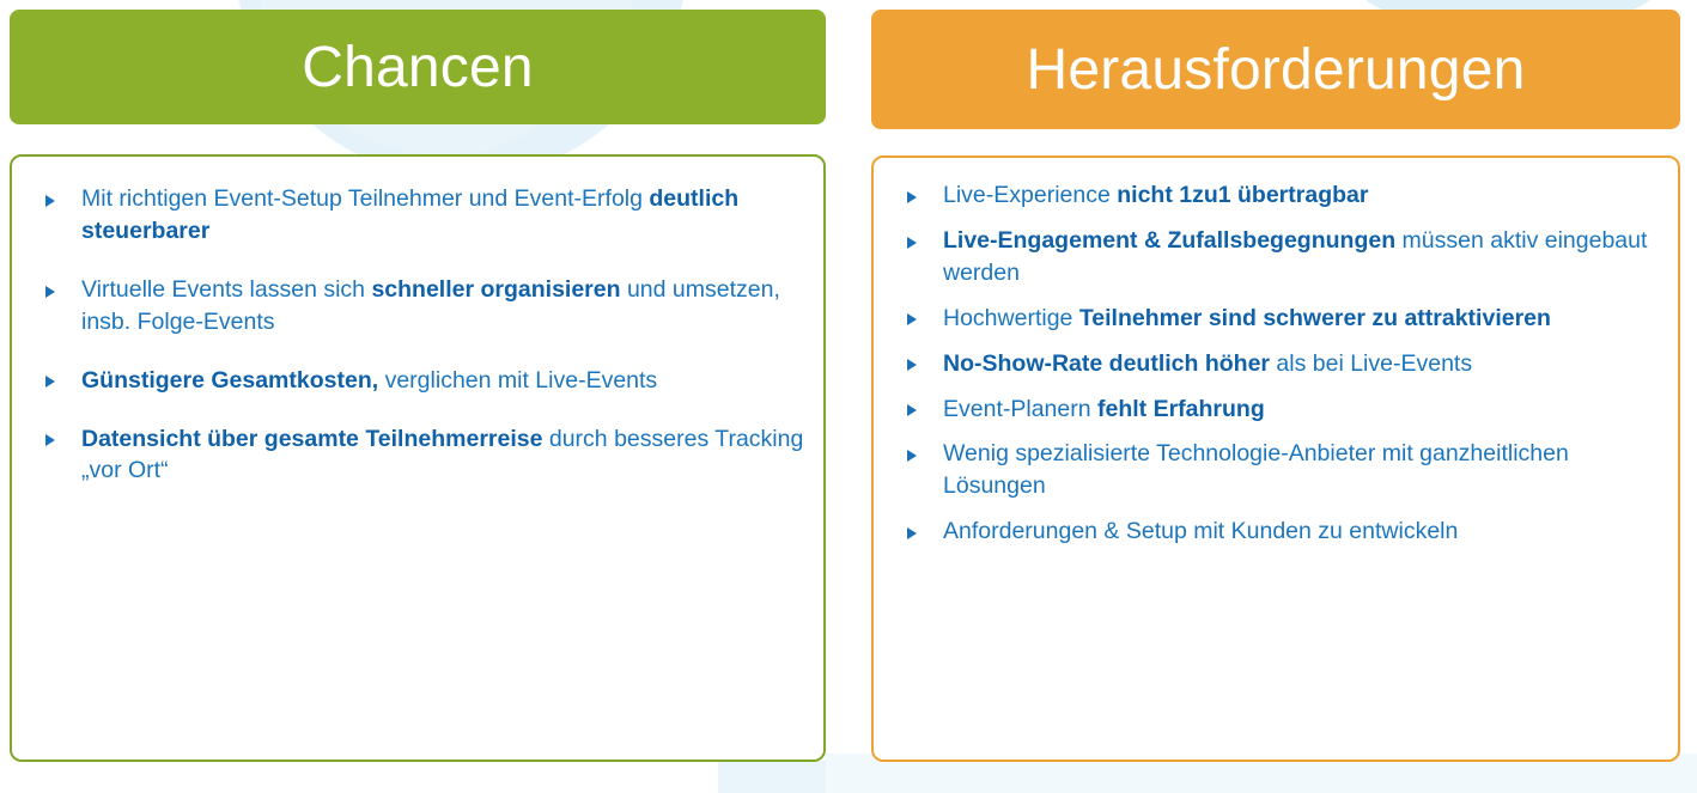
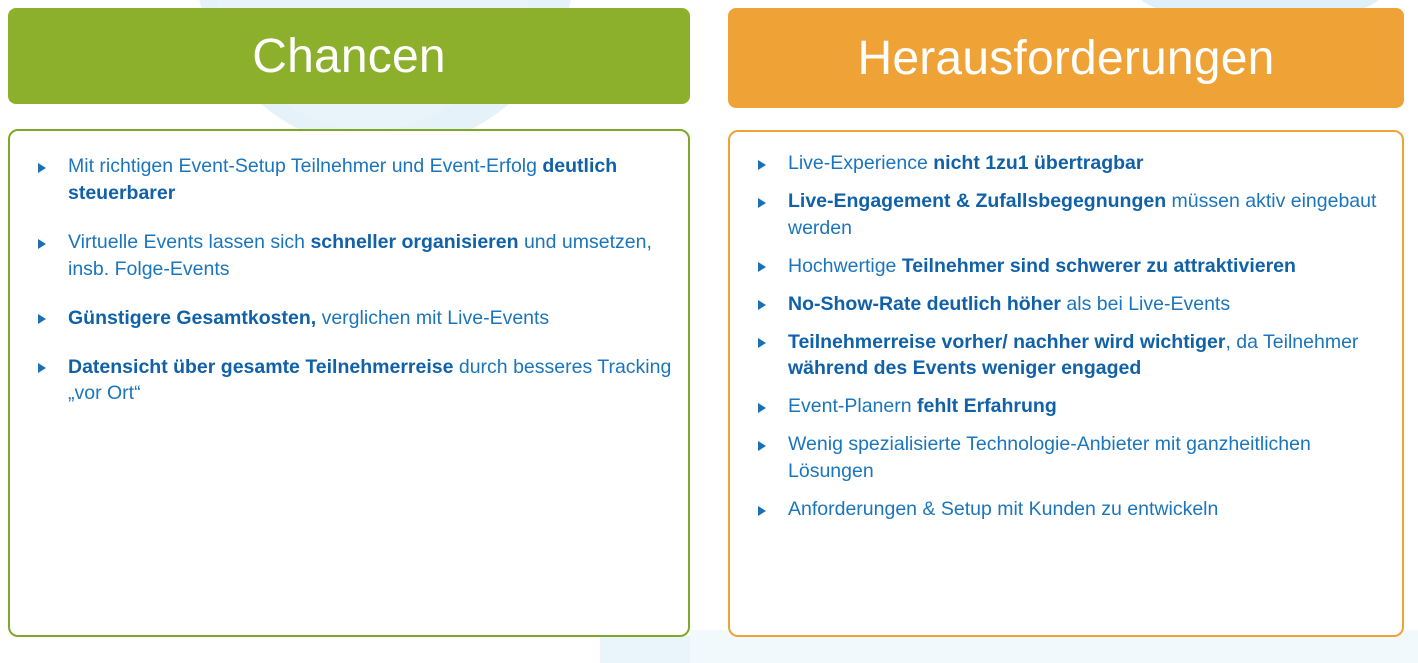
  Chancen
  Mit richtigen Event-Setup Teilnehmer und Event-Erfolg deutlich steuerbarer
  Virtuelle Events lassen sich schneller organisieren und umsetzen, insb. Folge-Events
  Günstigere Gesamtkosten, verglichen mit Live-Events
  Datensicht über gesamte Teilnehmerreise durch besseres Tracking „vor Ort“
  Herausforderungen
  Live-Experience nicht 1zu1 übertragbar
  Live-Engagement & Zufallsbegegnungen müssen aktiv eingebaut werden
  Hochwertige Teilnehmer sind schwerer zu attraktivieren
  No-Show-Rate deutlich höher als bei Live-Events
+ Teilnehmerreise vorher/ nachher wird wichtiger, da Teilnehmer während des Events weniger engaged
  Event-Planern fehlt Erfahrung
  Wenig spezialisierte Technologie-Anbieter mit ganzheitlichen Lösungen
  Anforderungen & Setup mit Kunden zu entwickeln
